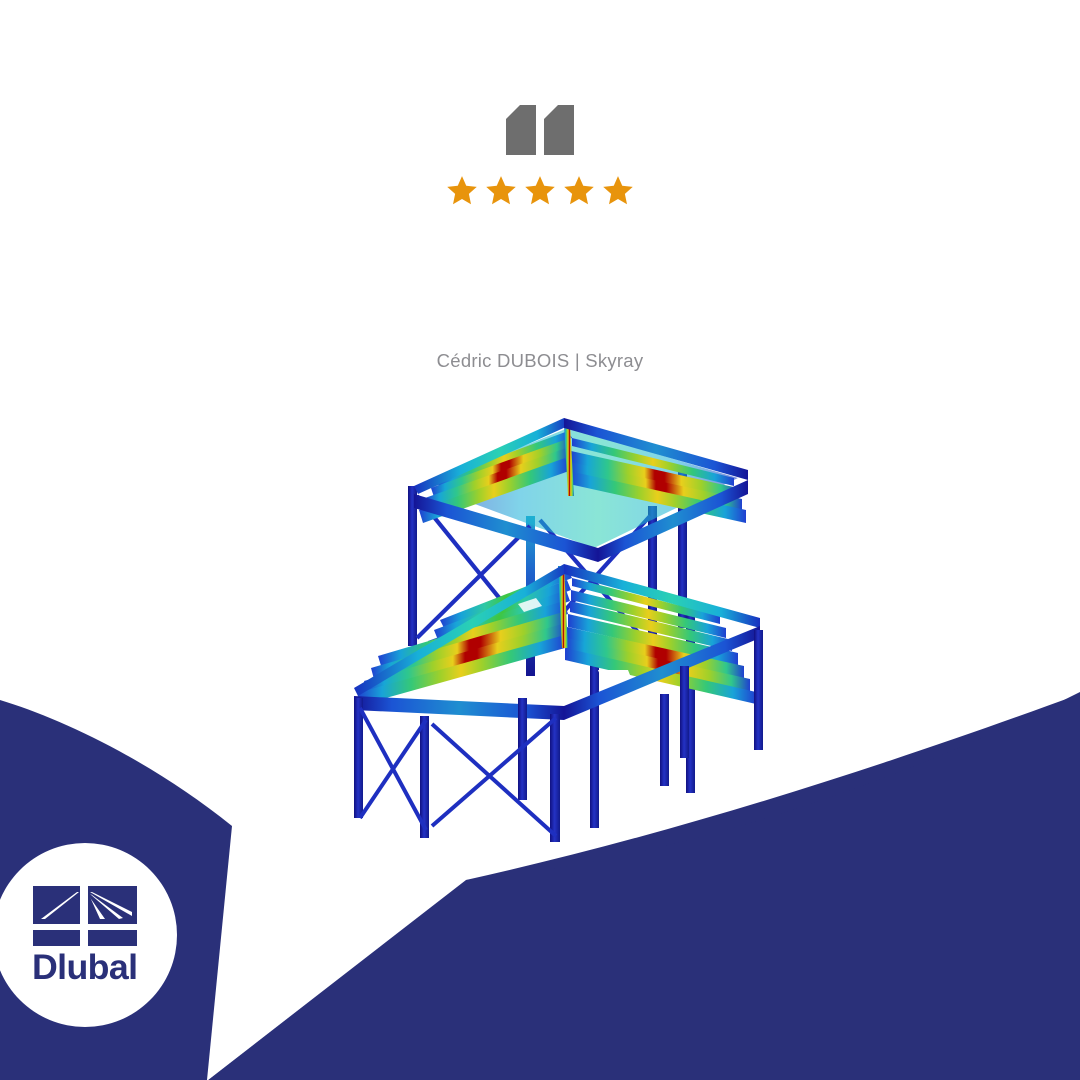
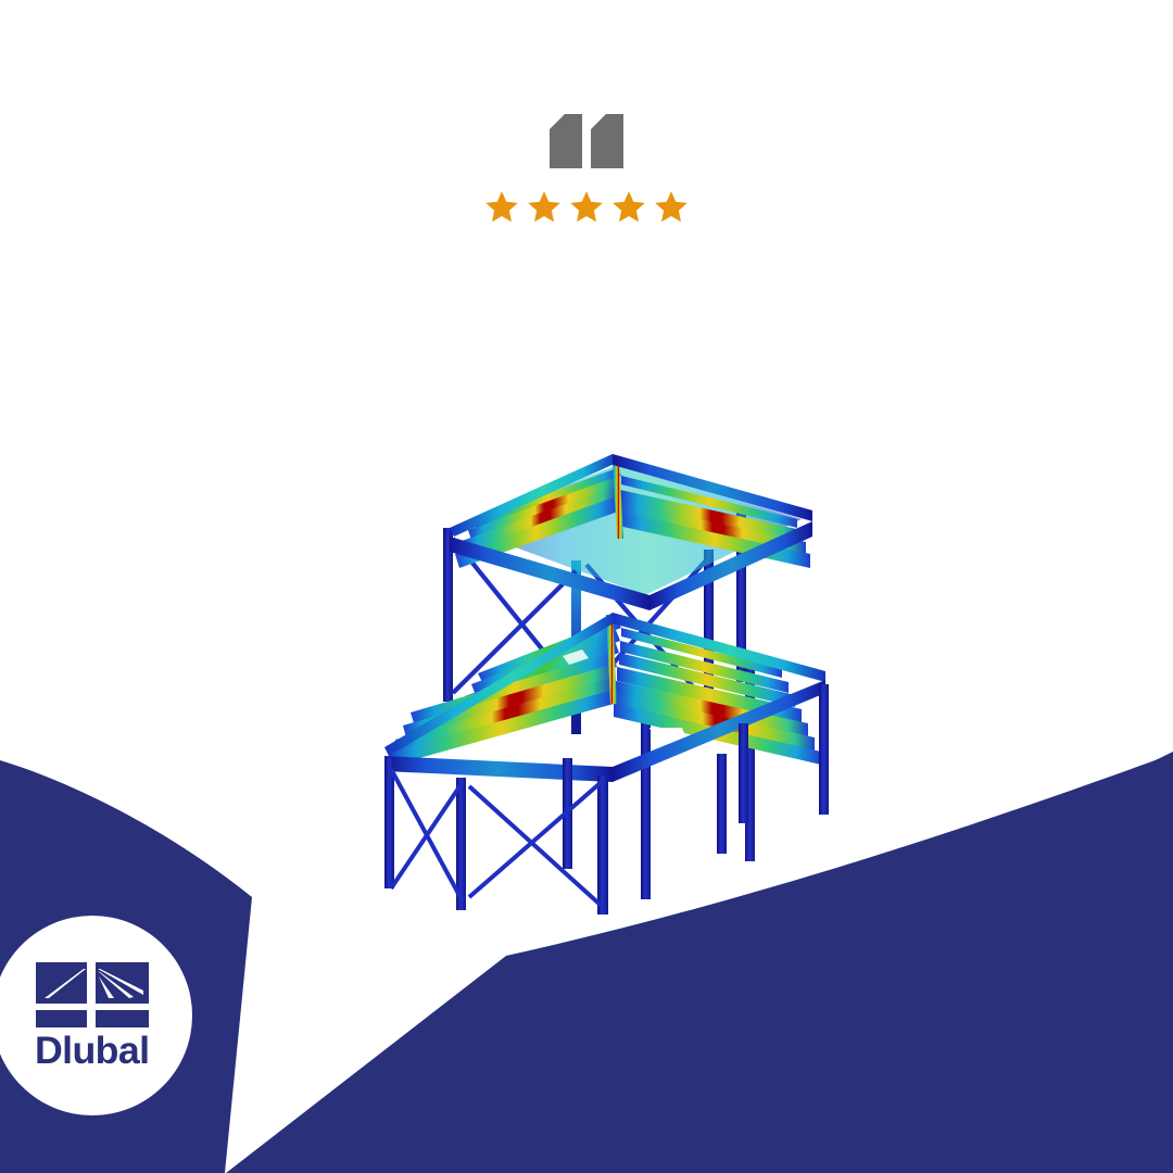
- Cédric DUBOIS | Skyray
  Dlubal
